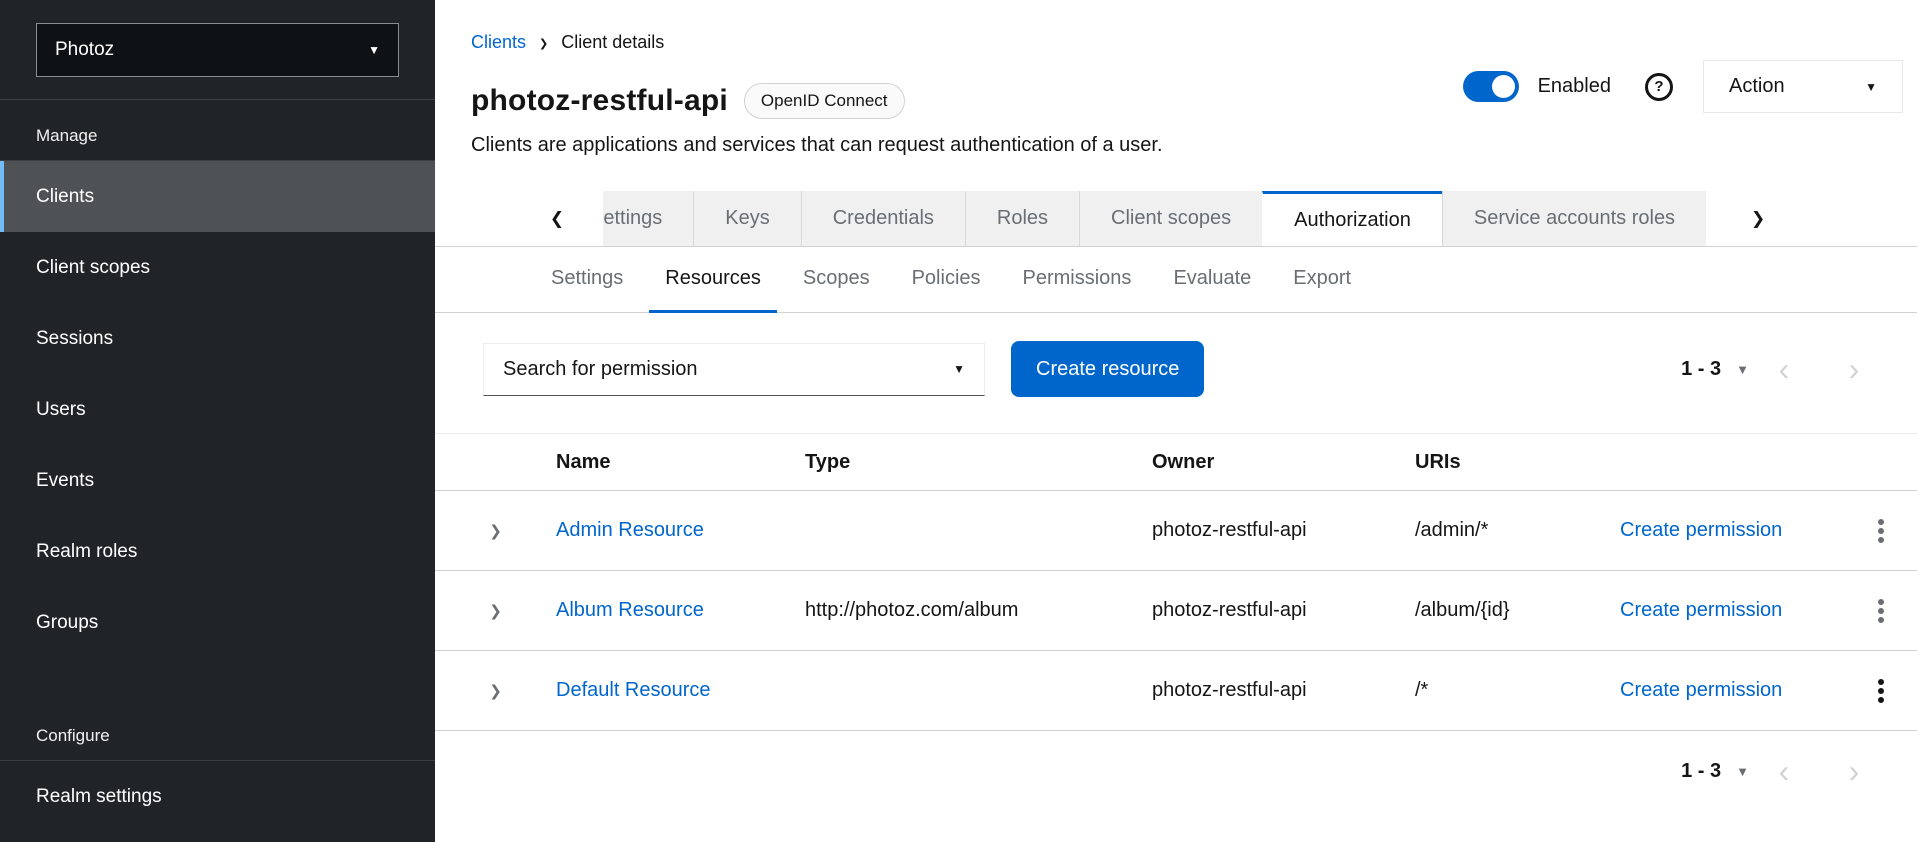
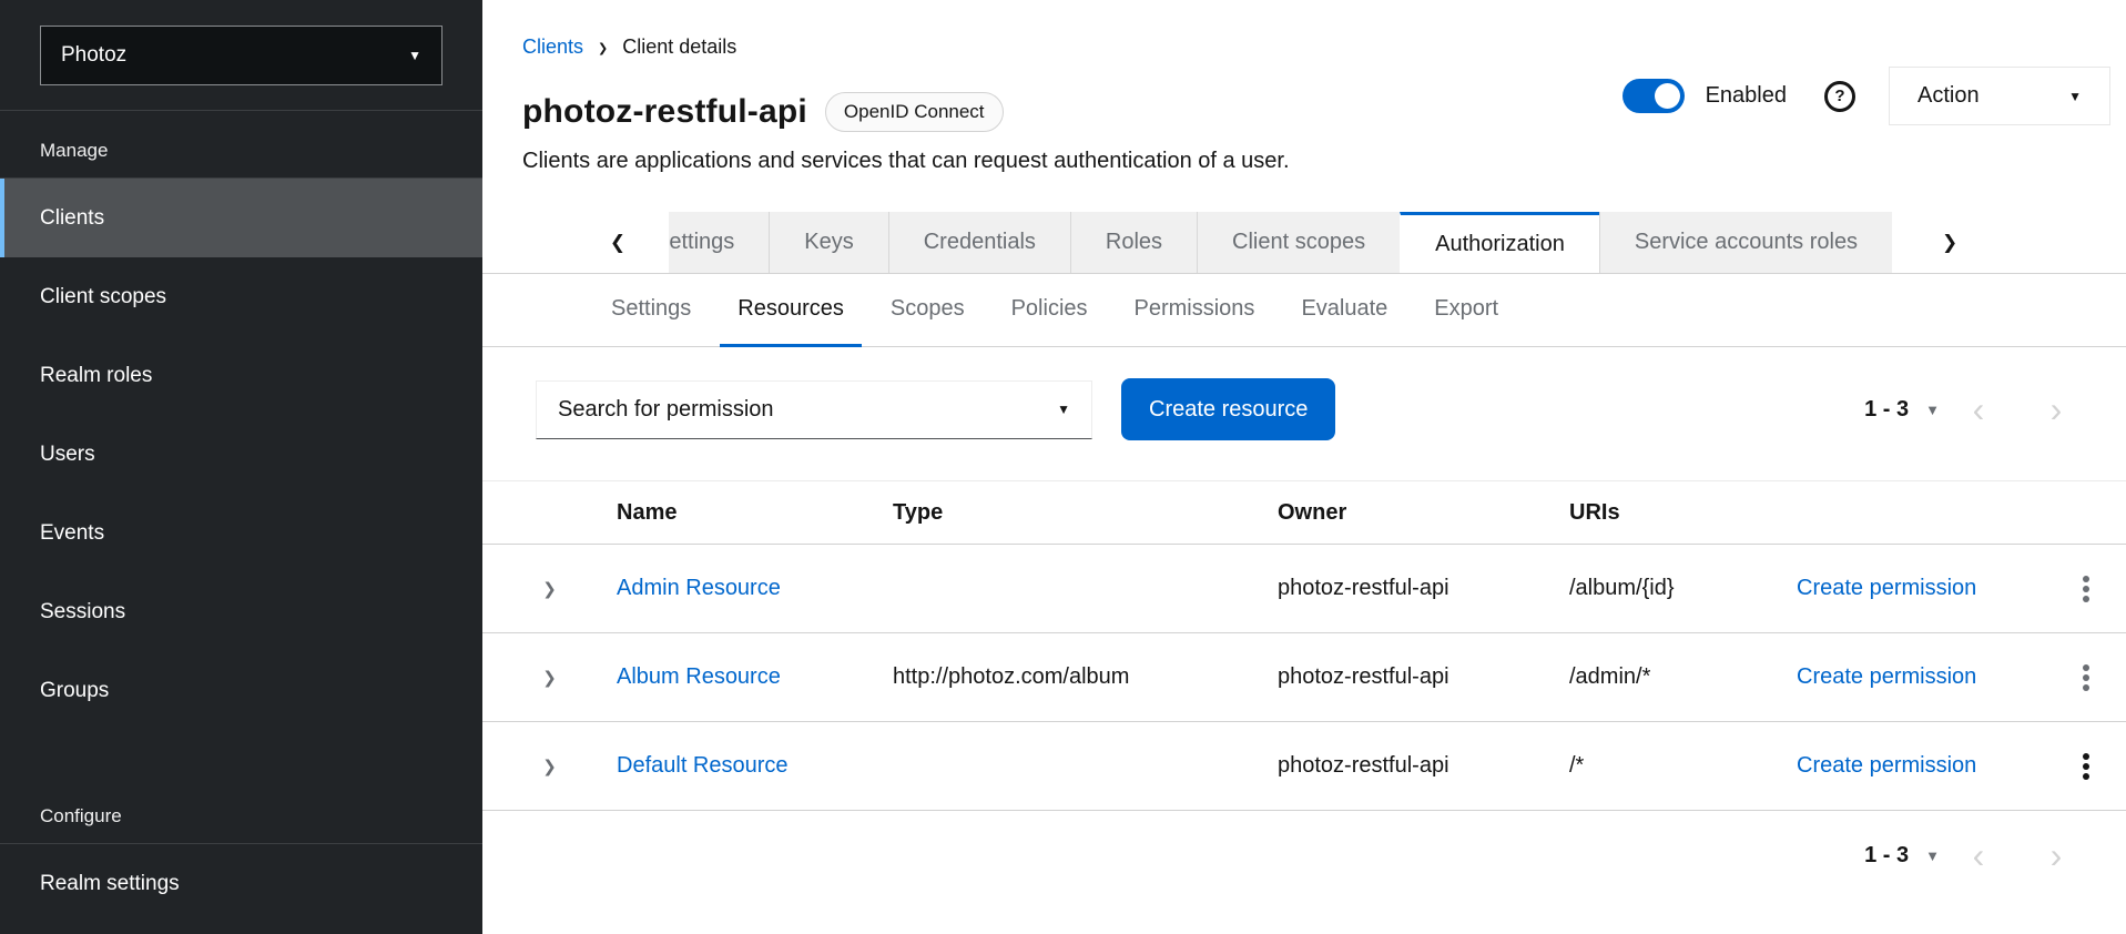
  Photoz
  ▼
  Manage
  Clients
  Client scopes
- Sessions
+ Realm roles
  Users
  Events
- Realm roles
+ Sessions
  Groups
  Configure
  Realm settings
  Clients
  ❯
  Client details
  photoz-restful-api
  OpenID Connect
  Clients are applications and services that can request authentication of a user.
  Enabled
  ?
  Action
  ▼
  ❮
  ettings
  Keys
  Credentials
  Roles
  Client scopes
  Authorization
  Service accounts roles
  ❯
  Settings
  Resources
  Scopes
  Policies
  Permissions
  Evaluate
  Export
  Search for permission
  ▼
  Create resource
  1 - 3
  ▼
  ‹
  ›
  Name
  Type
  Owner
  URIs
  ❯
  Admin Resource
  photoz-restful-api
- /admin/*
+ /album/{id}
  Create permission
  ❯
  Album Resource
  http://photoz.com/album
  photoz-restful-api
- /album/{id}
+ /admin/*
  Create permission
  ❯
  Default Resource
  photoz-restful-api
  /*
  Create permission
  1 - 3
  ▼
  ‹
  ›
